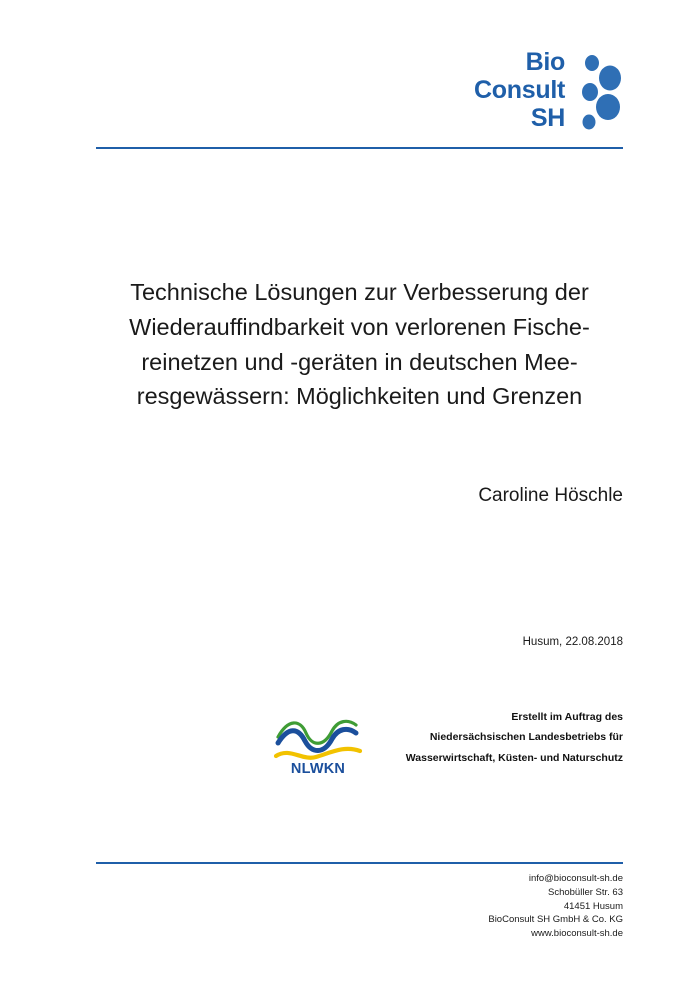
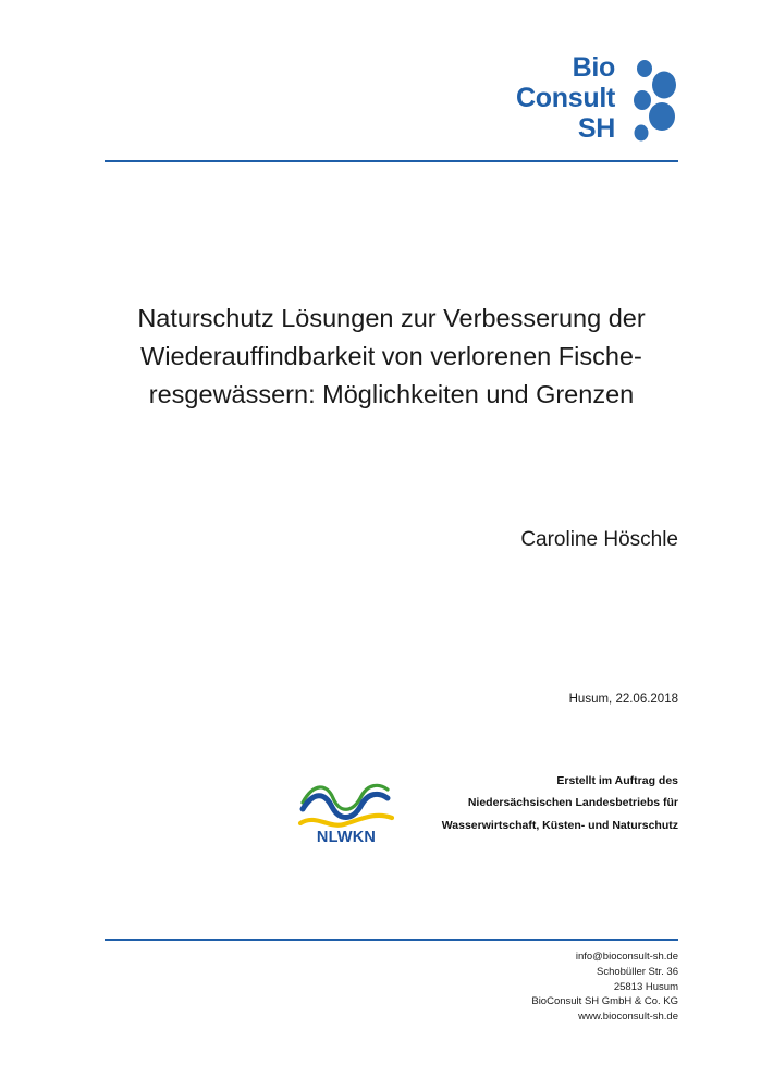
  Bio
  Consult
  SH
- Technische Lösungen zur Verbesserung der
+ Naturschutz Lösungen zur Verbesserung der
  Wiederauffindbarkeit von verlorenen Fische-
- reinetzen und -geräten in deutschen Mee-
  resgewässern: Möglichkeiten und Grenzen
  Caroline Höschle
- Husum, 22.08.2018
+ Husum, 22.06.2018
  Erstellt im Auftrag des
  Niedersächsischen Landesbetriebs für
  Wasserwirtschaft, Küsten- und Naturschutz
  NLWKN
  info@bioconsult-sh.de
- Schobüller Str. 63
+ Schobüller Str. 36
- 41451 Husum
+ 25813 Husum
  BioConsult SH GmbH & Co. KG
  www.bioconsult-sh.de
